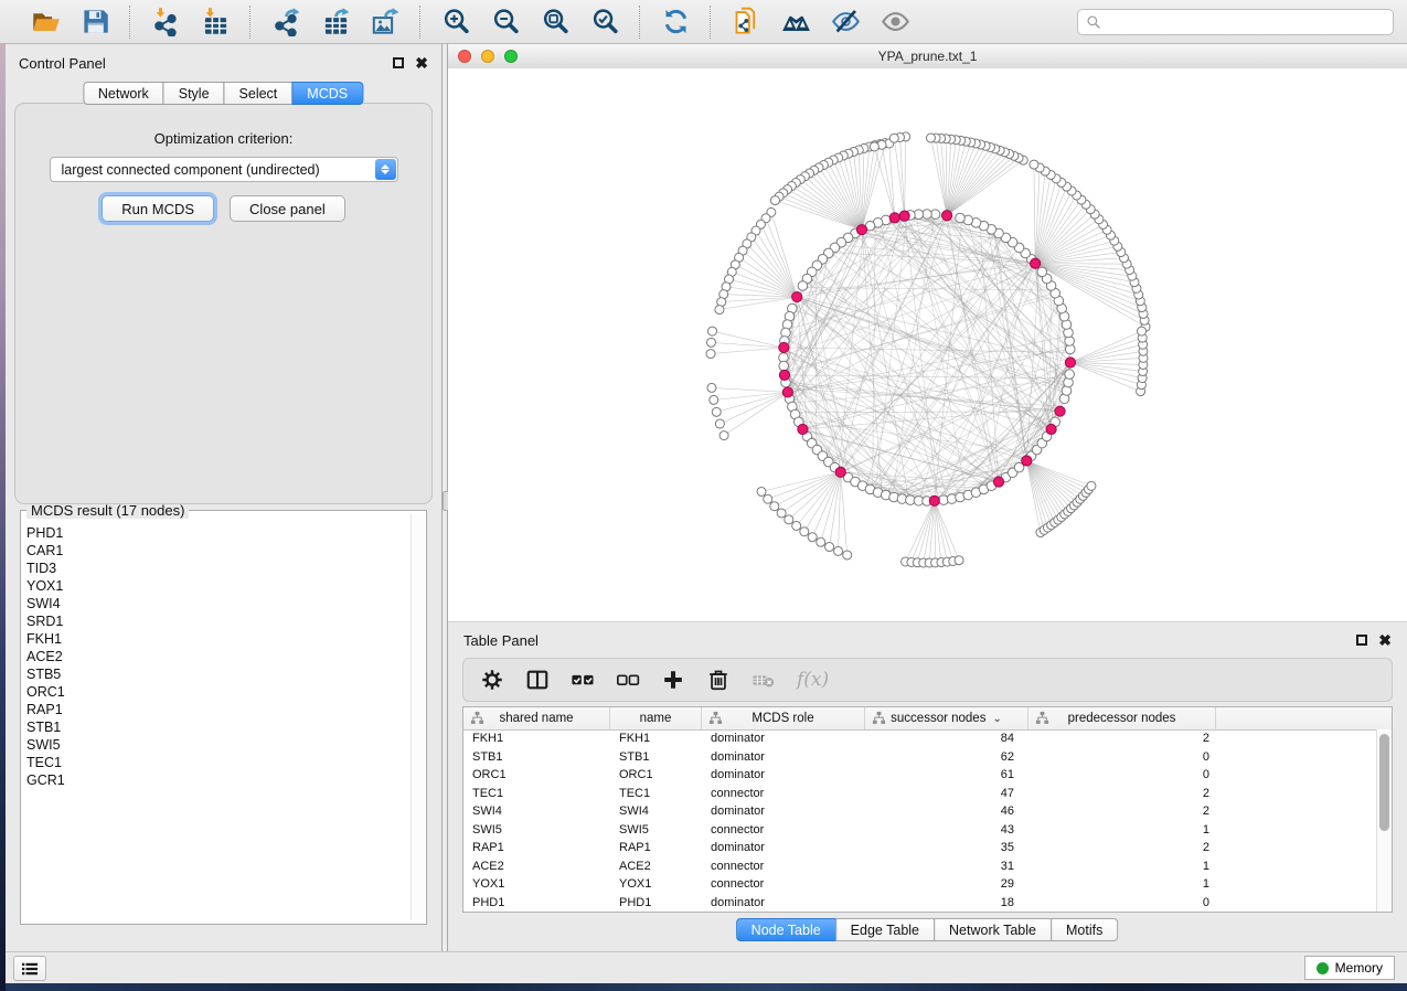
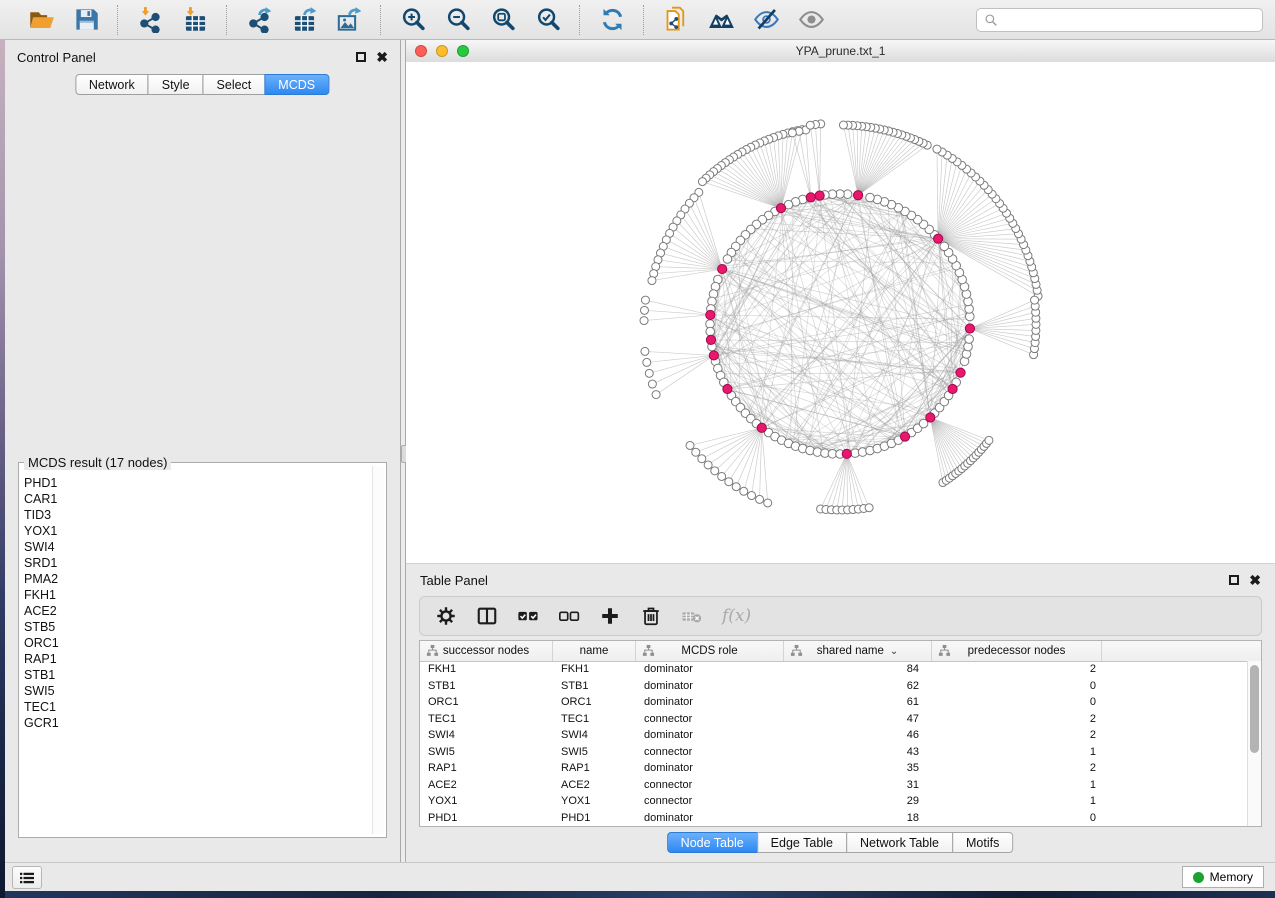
  Control Panel
  ✖
  Network
  Style
  Select
  MCDS
- Optimization criterion:
- largest connected component (undirected)
- Run MCDS
- Close panel
  MCDS result (17 nodes)
  PHD1
  CAR1
  TID3
  YOX1
  SWI4
  SRD1
+ PMA2
  FKH1
  ACE2
  STB5
  ORC1
  RAP1
  STB1
  SWI5
  TEC1
  GCR1
  YPA_prune.txt_1
  Table Panel
  ✖
  f(x)
- shared name
+ successor nodes
  name
  MCDS role
- successor nodes
+ shared name
  ⌄
  predecessor nodes
  FKH1
  FKH1
  dominator
  84
  2
  STB1
  STB1
  dominator
  62
  0
  ORC1
  ORC1
  dominator
  61
  0
  TEC1
  TEC1
  connector
  47
  2
  SWI4
  SWI4
  dominator
  46
  2
  SWI5
  SWI5
  connector
  43
  1
  RAP1
  RAP1
  dominator
  35
  2
  ACE2
  ACE2
  connector
  31
  1
  YOX1
  YOX1
  connector
  29
  1
  PHD1
  PHD1
  dominator
  18
  0
  Node Table
  Edge Table
  Network Table
  Motifs
  Memory
